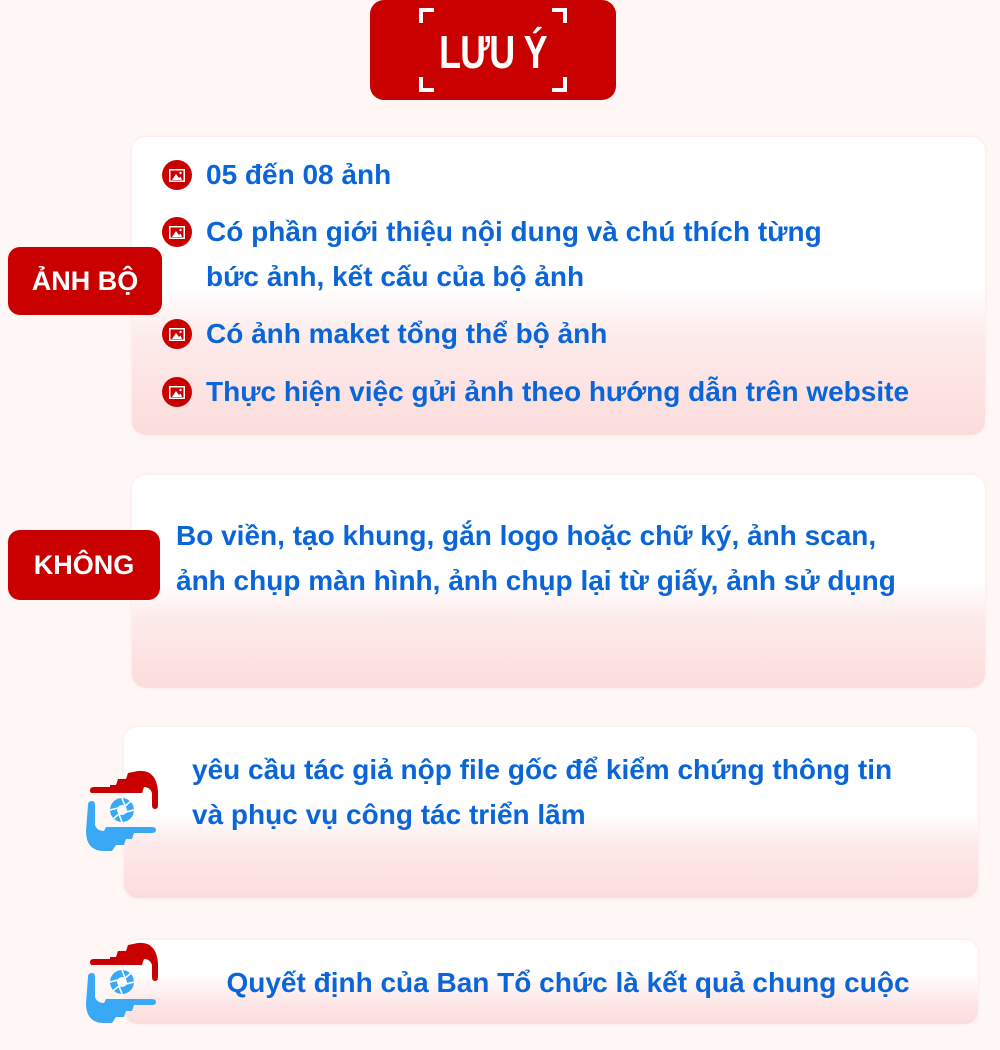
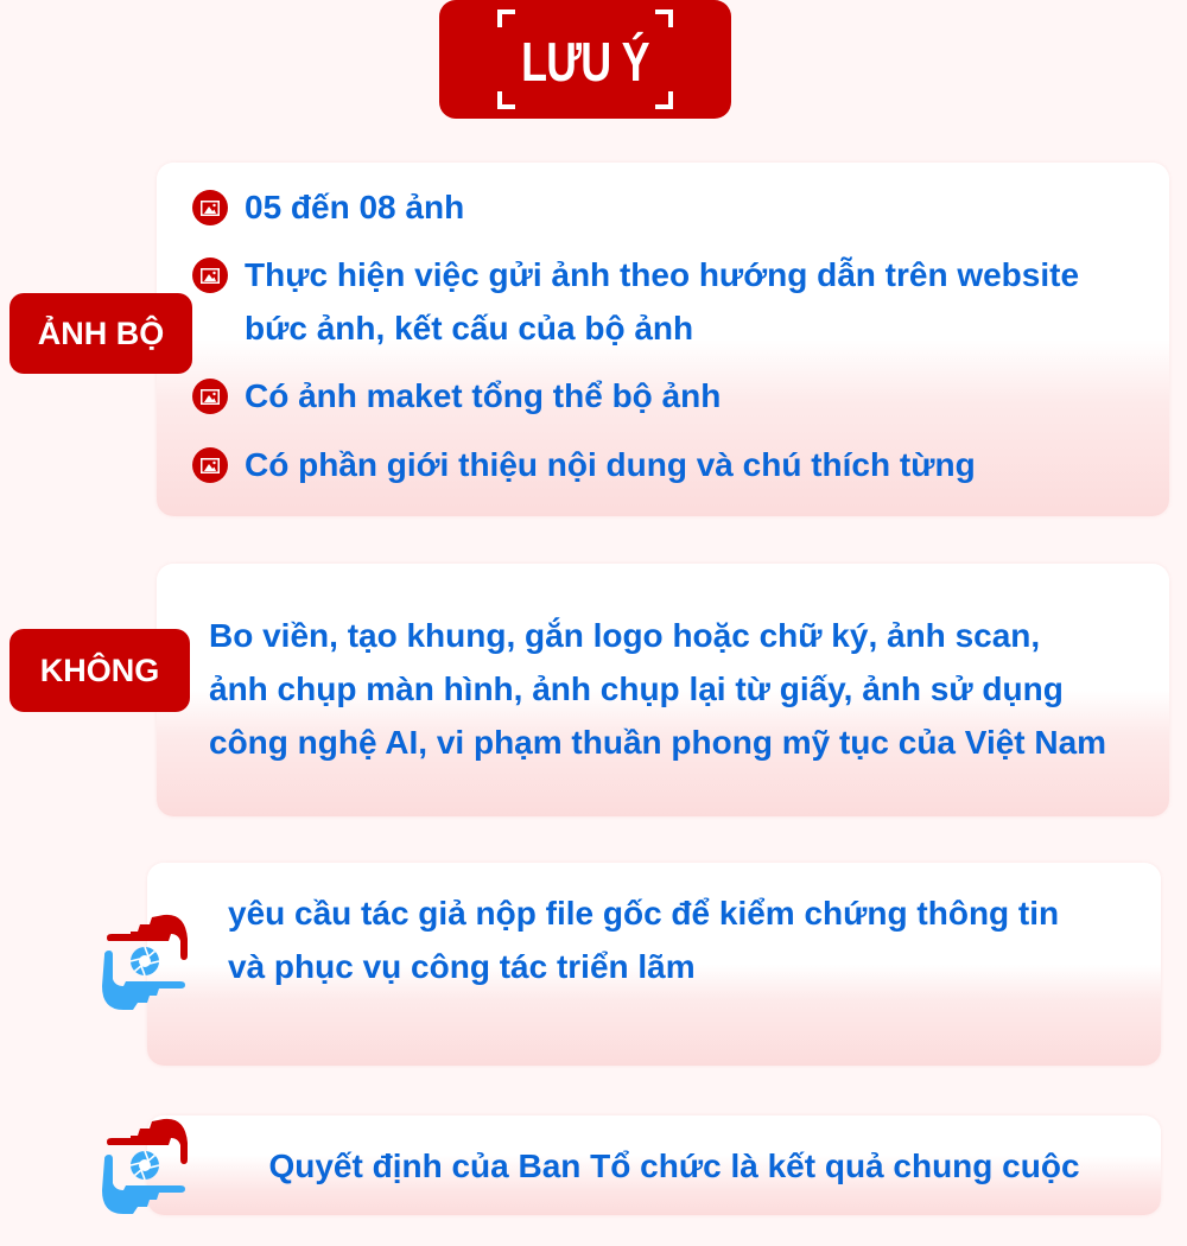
  LƯU Ý
  05 đến 08 ảnh
- Có phần giới thiệu nội dung và chú thích từng
+ Thực hiện việc gửi ảnh theo hướng dẫn trên website
  bức ảnh, kết cấu của bộ ảnh
  Có ảnh maket tổng thể bộ ảnh
- Thực hiện việc gửi ảnh theo hướng dẫn trên website
+ Có phần giới thiệu nội dung và chú thích từng
  ẢNH BỘ
  Bo viền, tạo khung, gắn logo hoặc chữ ký, ảnh scan,
  ảnh chụp màn hình, ảnh chụp lại từ giấy, ảnh sử dụng
+ công nghệ AI, vi phạm thuần phong mỹ tục của Việt Nam
  KHÔNG
  yêu cầu tác giả nộp file gốc để kiểm chứng thông tin
  và phục vụ công tác triển lãm
  Quyết định của Ban Tổ chức là kết quả chung cuộc
